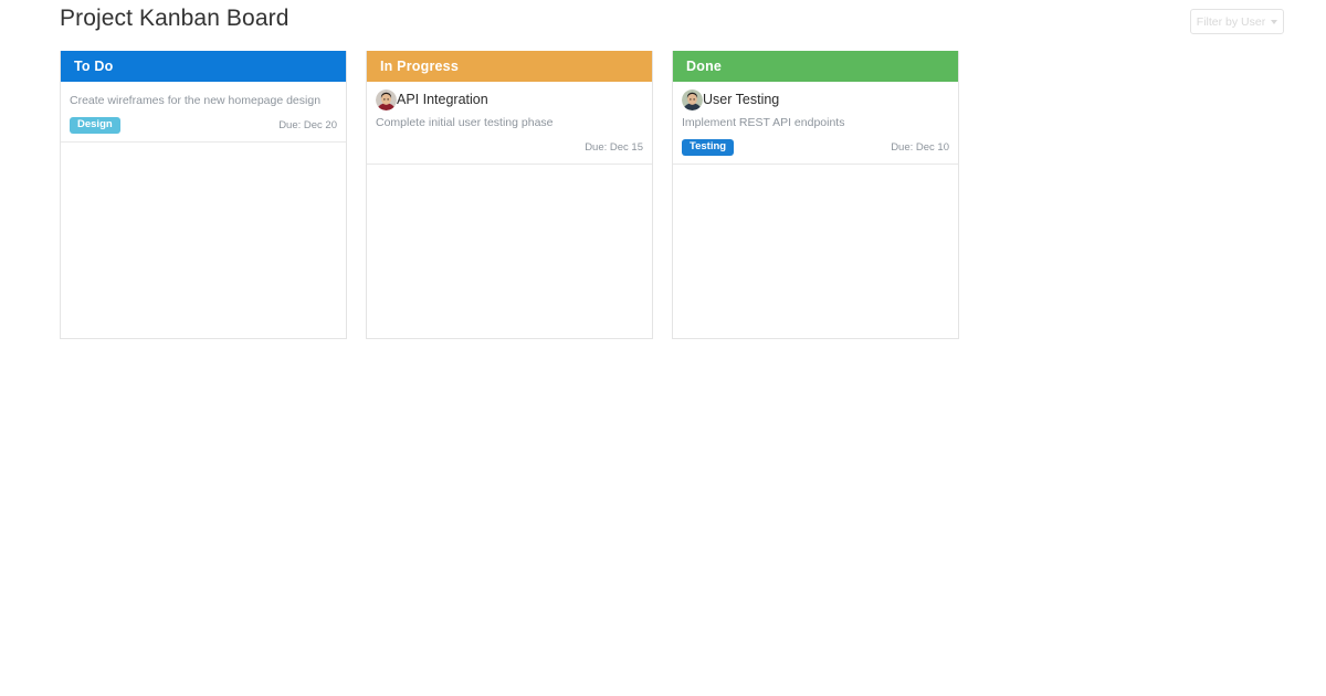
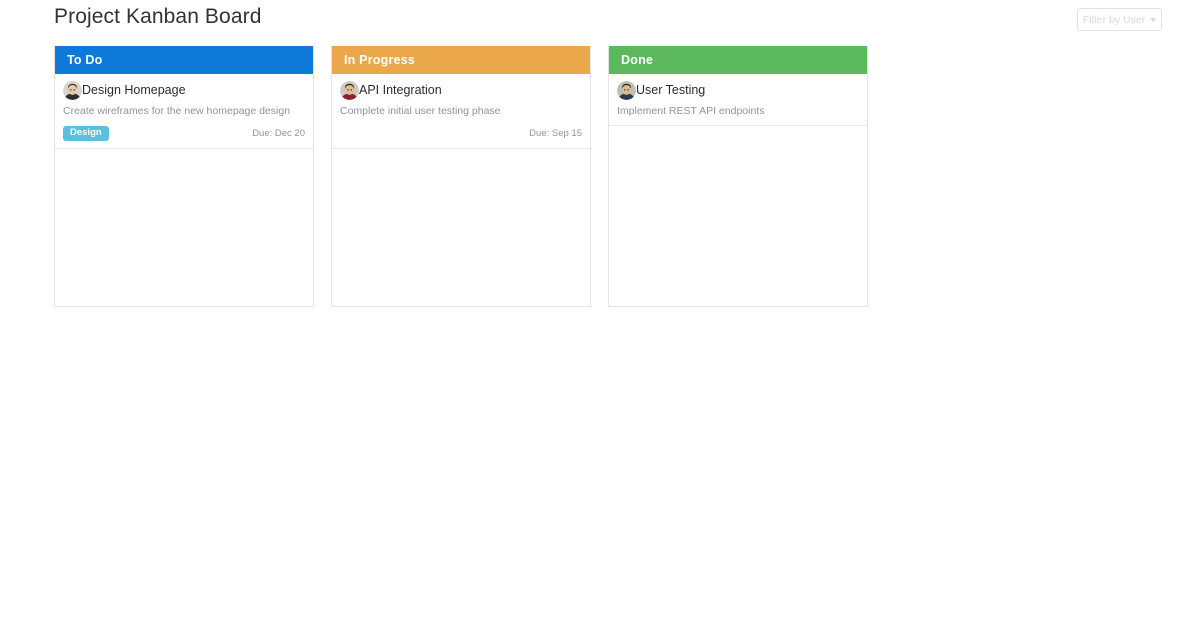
  Project Kanban Board
  Filter by User
  To Do
+ Design Homepage
  Create wireframes for the new homepage design
  Design
  Due: Dec 20
  In Progress
  API Integration
  Complete initial user testing phase
- Due: Dec 15
+ Due: Sep 15
  Done
  User Testing
  Implement REST API endpoints
- Testing
- Due: Dec 10
